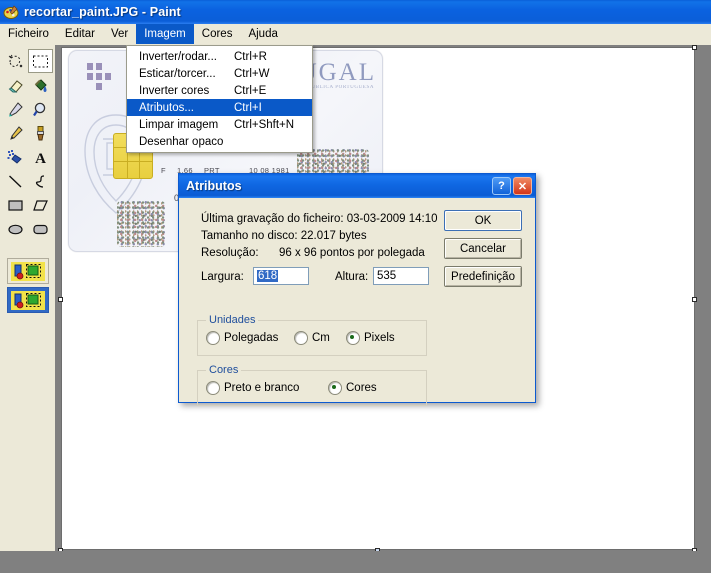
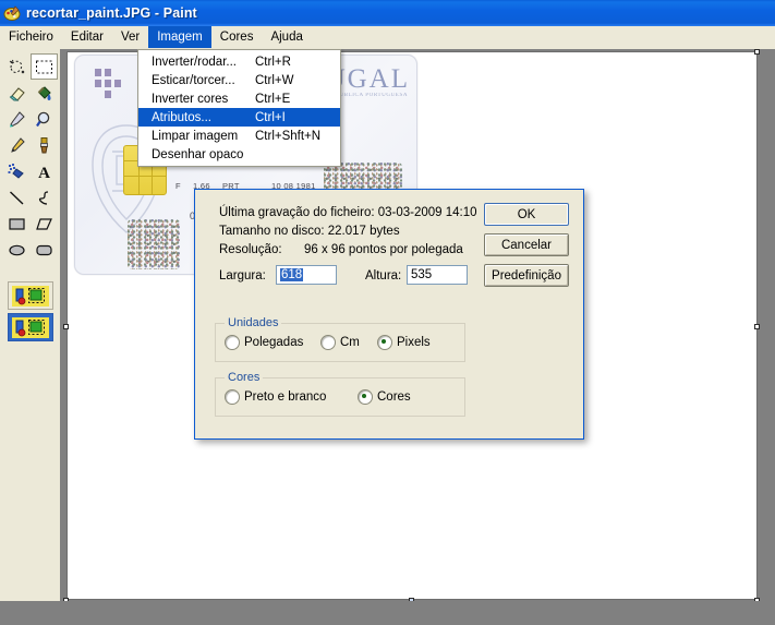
  recortar_paint.JPG - Paint
  Ficheiro
  Editar
  Ver
  Imagem
  Cores
  Ajuda
  A
  GAL
  F
  1.66
  PRT
  10 08 1981
  Inverter/rodar...
  Ctrl+R
  Esticar/torcer...
  Ctrl+W
  Inverter cores
  Ctrl+E
  Atributos...
  Ctrl+I
  Limpar imagem
  Ctrl+Shft+N
  Desenhar opaco
- Atributos
- ?
- ✕
  Última gravação do ficheiro: 03-03-2009 14:10
  Tamanho no disco: 22.017 bytes
  Resolução:
  96 x 96 pontos por polegada
  Largura:
  618
  Altura:
  535
  Unidades
  Polegadas
  Cm
  Pixels
  Cores
  Preto e branco
  Cores
  OK
  Cancelar
  Predefinição
